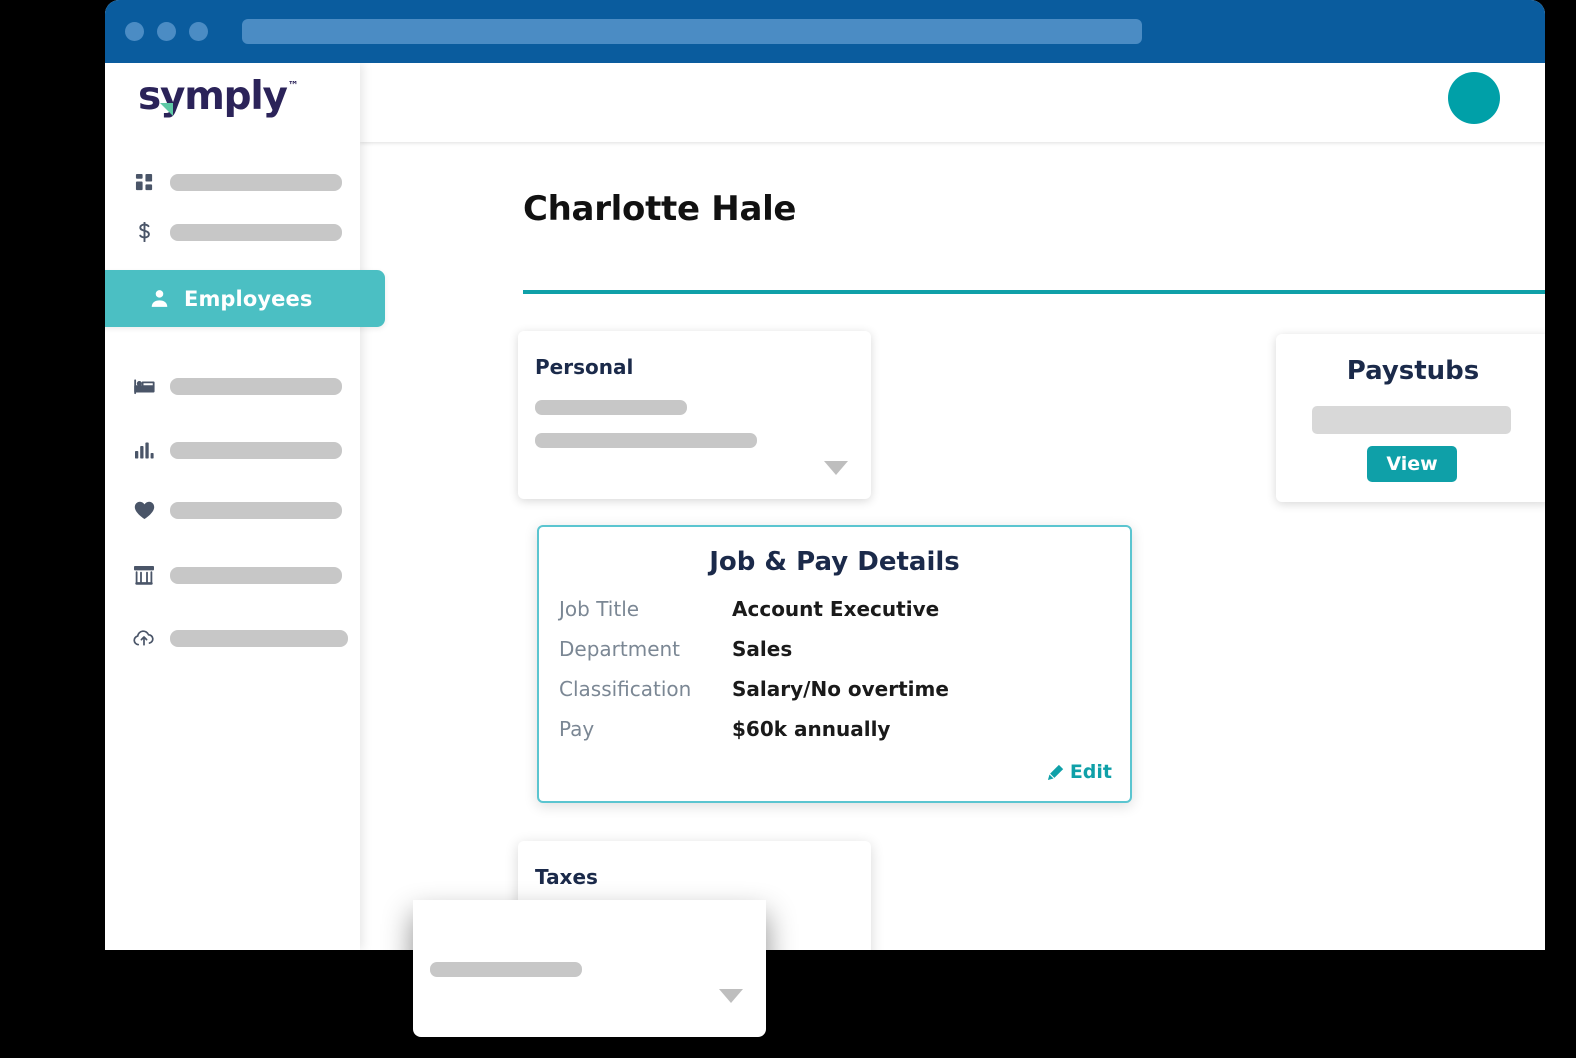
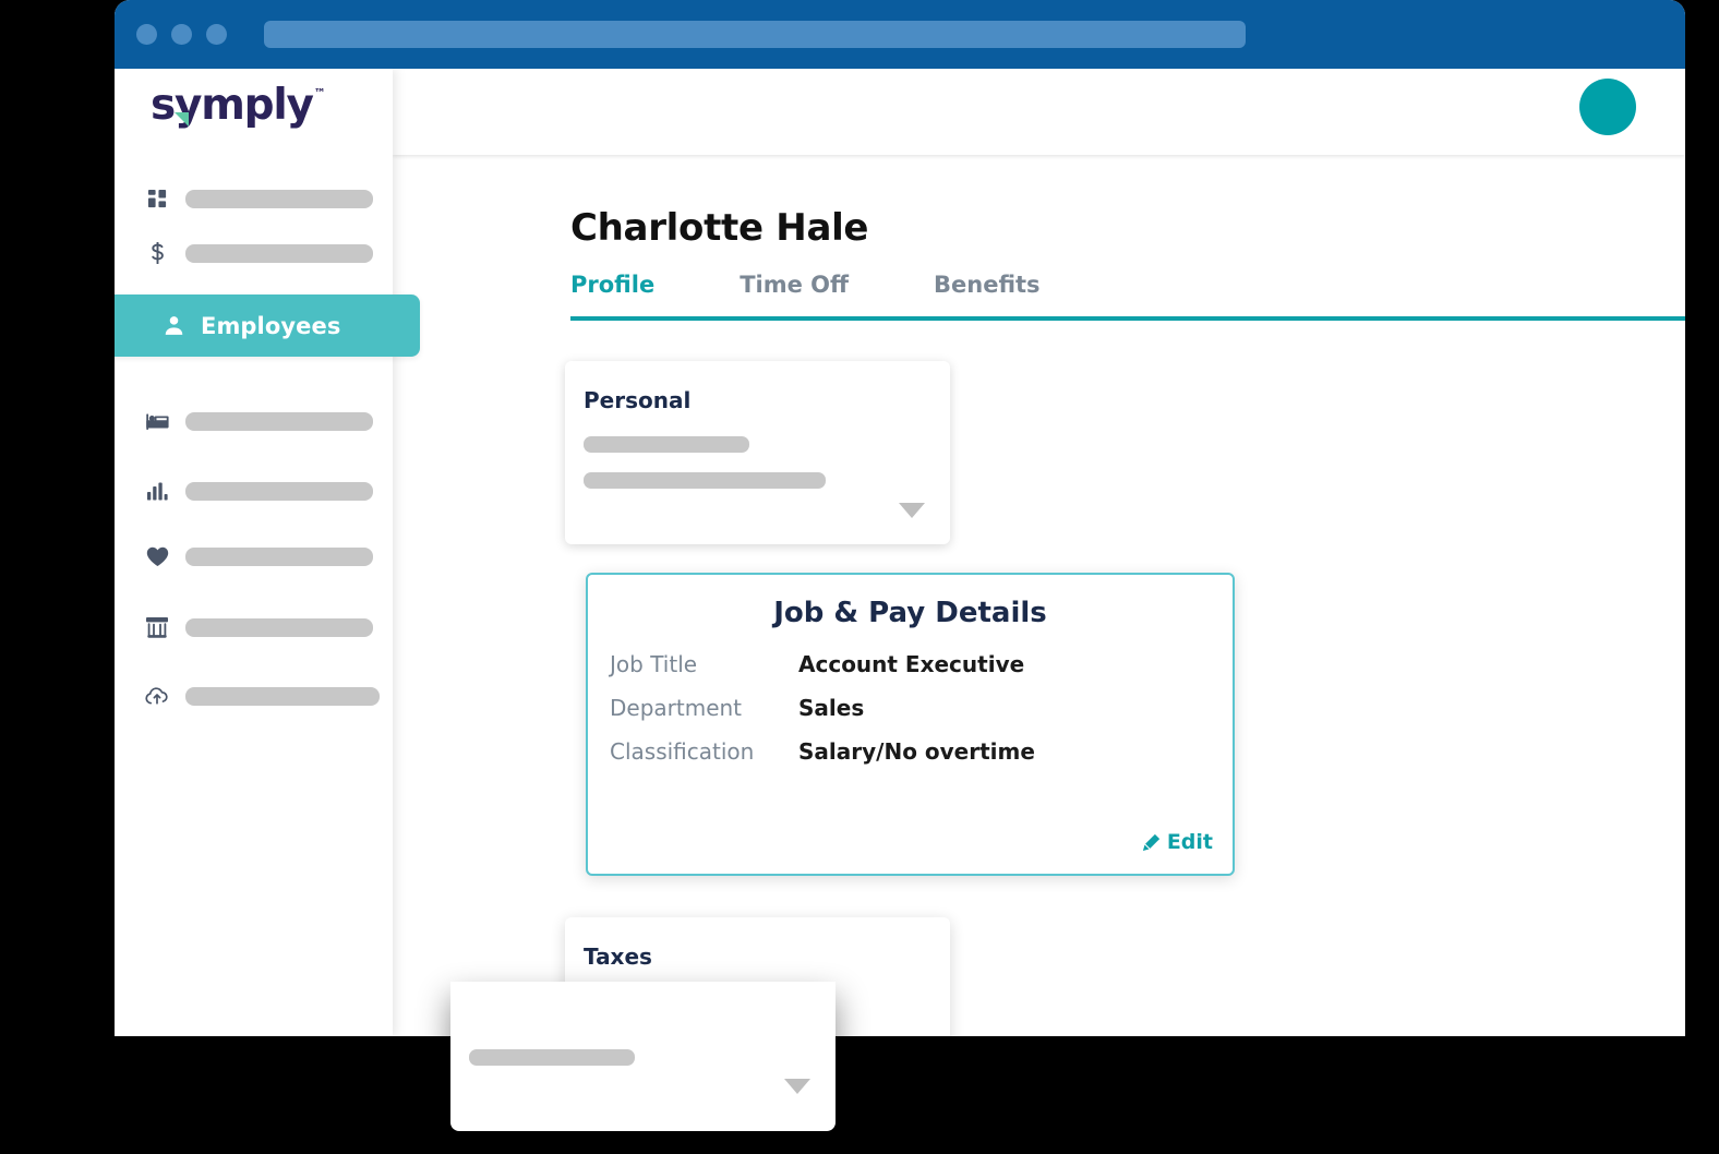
  symply
  ™
  Employees
  Charlotte Hale
+ Profile
+ Time Off
+ Benefits
  Personal
  Job & Pay Details
  Job Title
  Account Executive
  Department
  Sales
  Classification
  Salary/No overtime
- Pay
- $60k annually
  Edit
  Taxes
- Paystubs
- View
